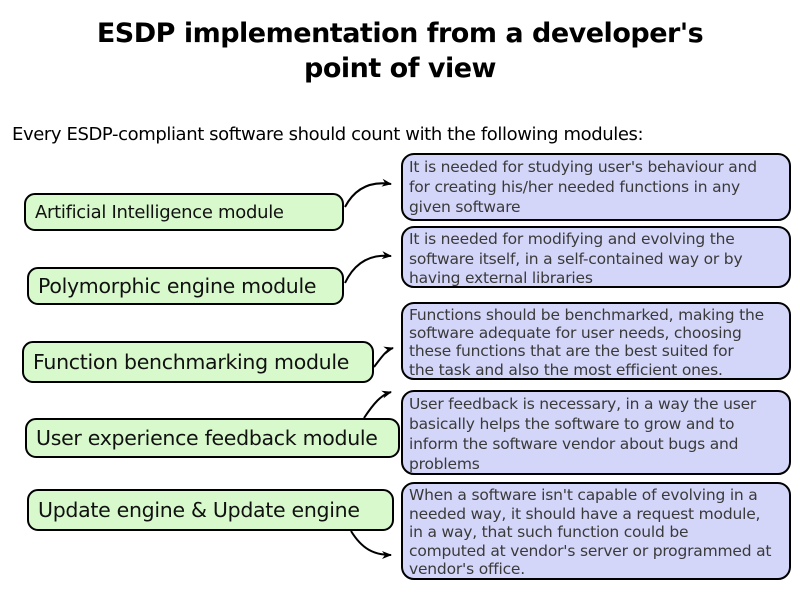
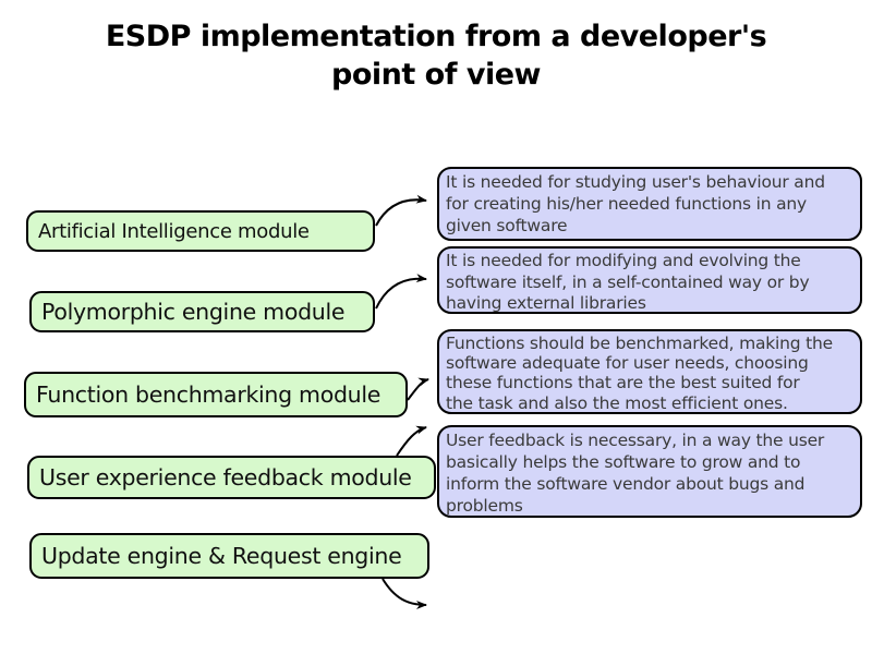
  ESDP implementation from a developer's
  point of view
- Every ESDP-compliant software should count with the following modules:
  Artificial Intelligence module
  Polymorphic engine module
  Function benchmarking module
  User experience feedback module
- Update engine & Update engine
+ Update engine & Request engine
  It is needed for studying user's behaviour and
  for creating his/her needed functions in any
  given software
  It is needed for modifying and evolving the
  software itself, in a self-contained way or by
  having external libraries
  Functions should be benchmarked, making the
  software adequate for user needs, choosing
  these functions that are the best suited for
  the task and also the most efficient ones.
  User feedback is necessary, in a way the user
  basically helps the software to grow and to
  inform the software vendor about bugs and
  problems
- When a software isn't capable of evolving in a
- needed way, it should have a request module,
- in a way, that such function could be
- computed at vendor's server or programmed at
- vendor's office.
